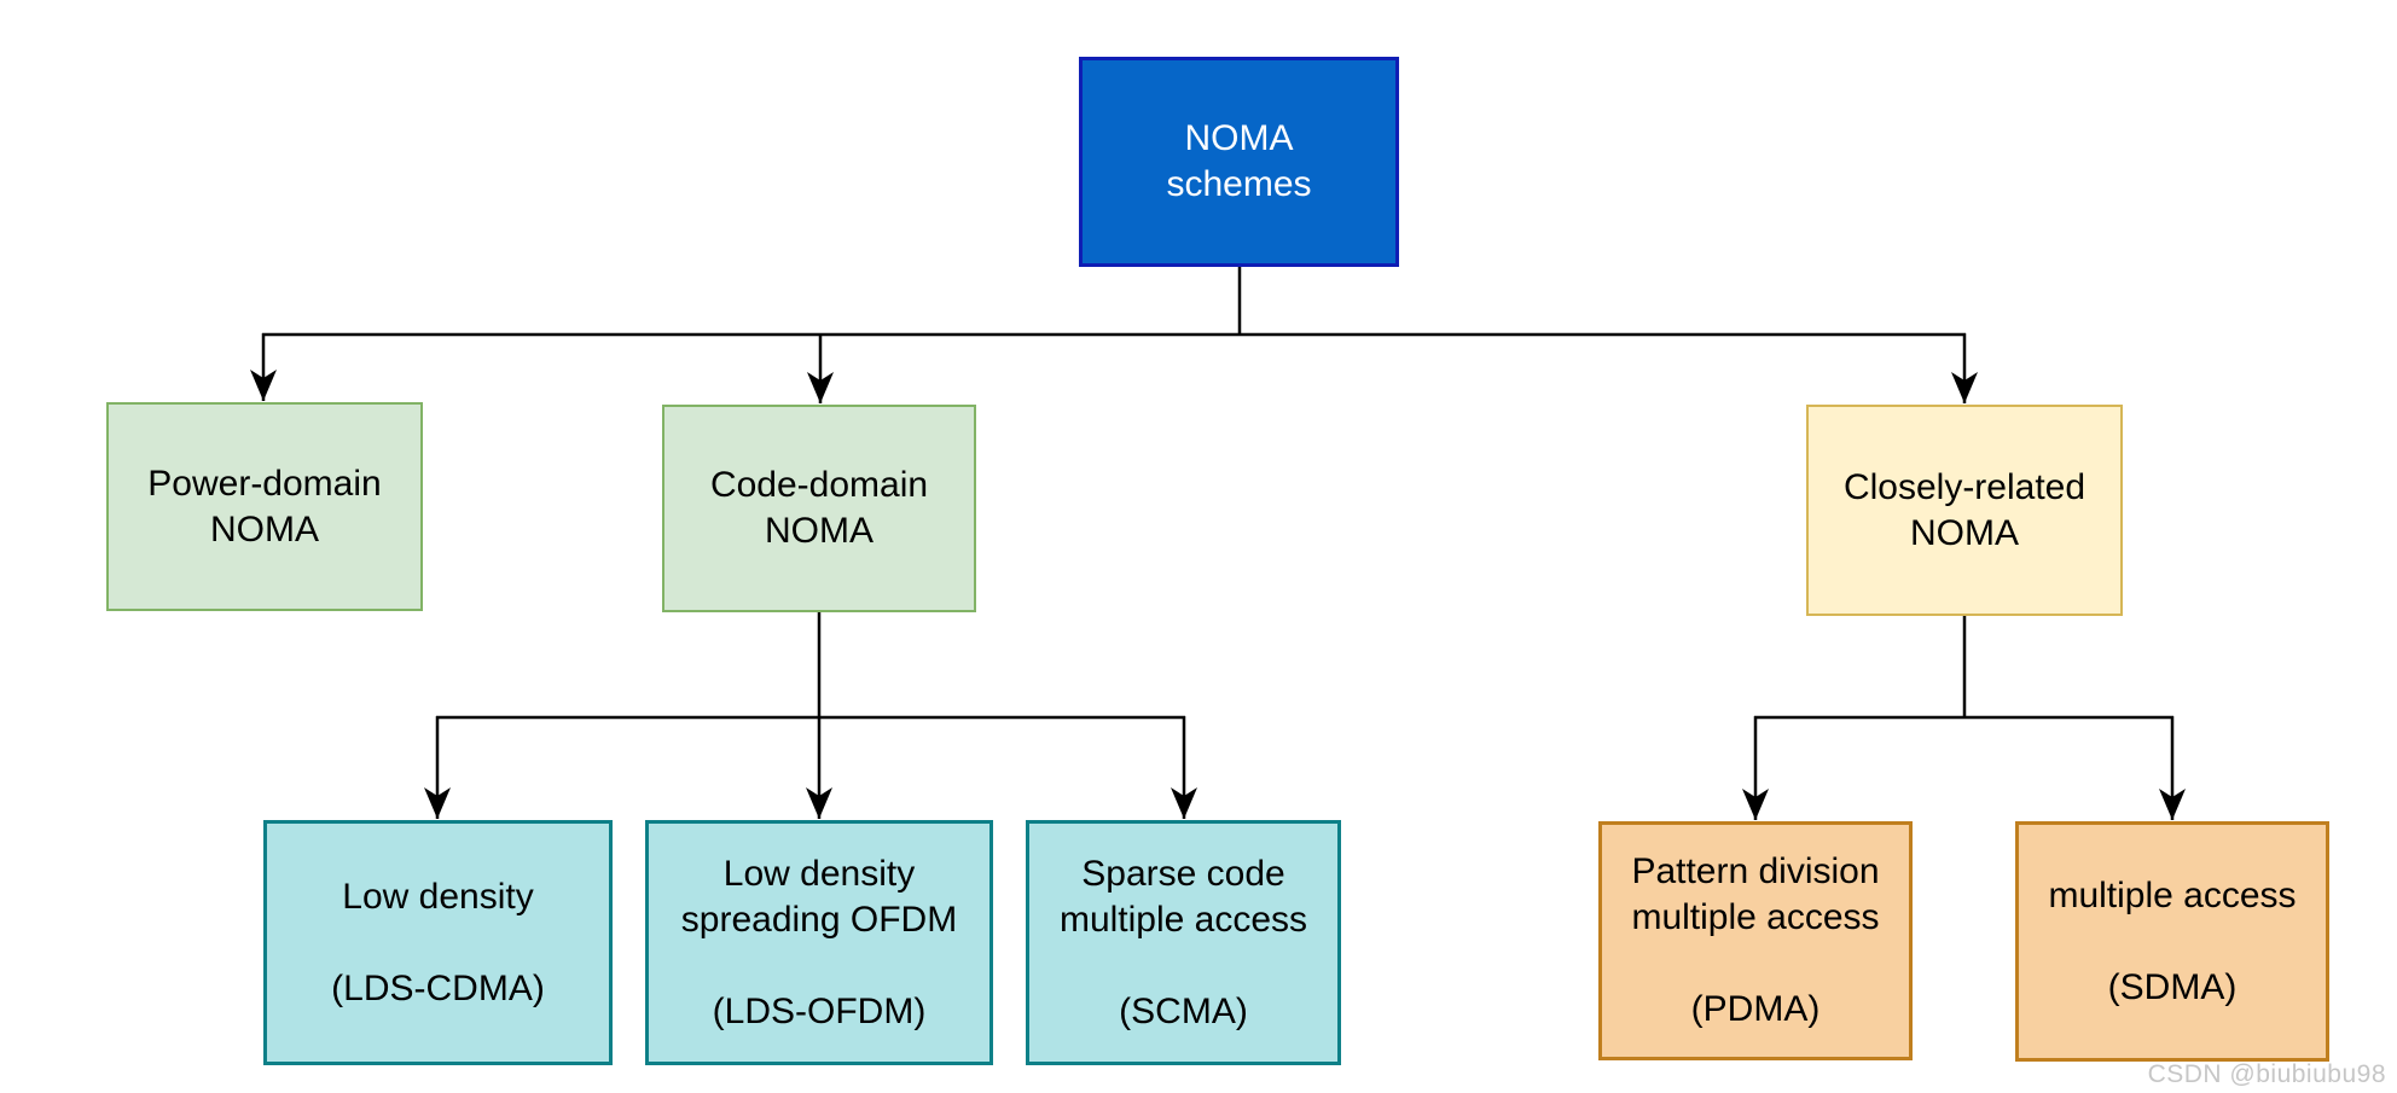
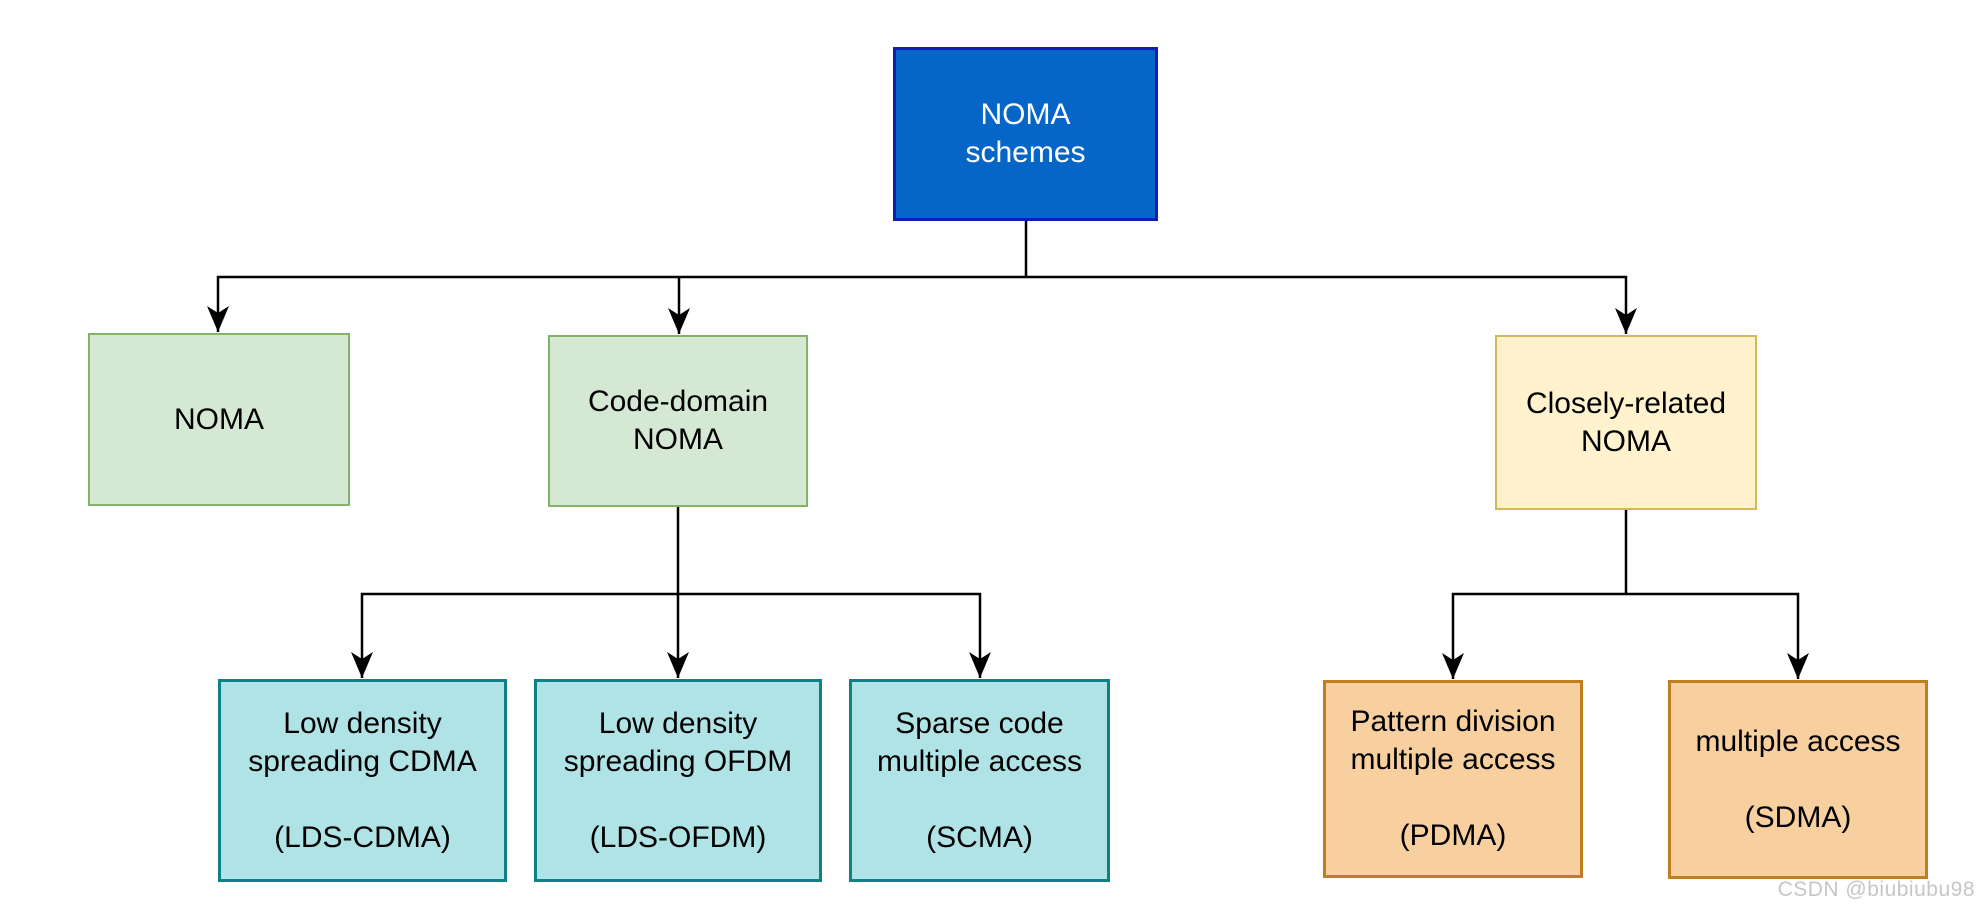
  NOMA
  schemes
- Power-domain
  NOMA
  Code-domain
  NOMA
  Closely-related
  NOMA
  Low density
+ spreading CDMA
  (LDS-CDMA)
  Low density
  spreading OFDM
  (LDS-OFDM)
  Sparse code
  multiple access
  (SCMA)
  Pattern division
  multiple access
  (PDMA)
  multiple access
  (SDMA)
  CSDN @biubiubu98
